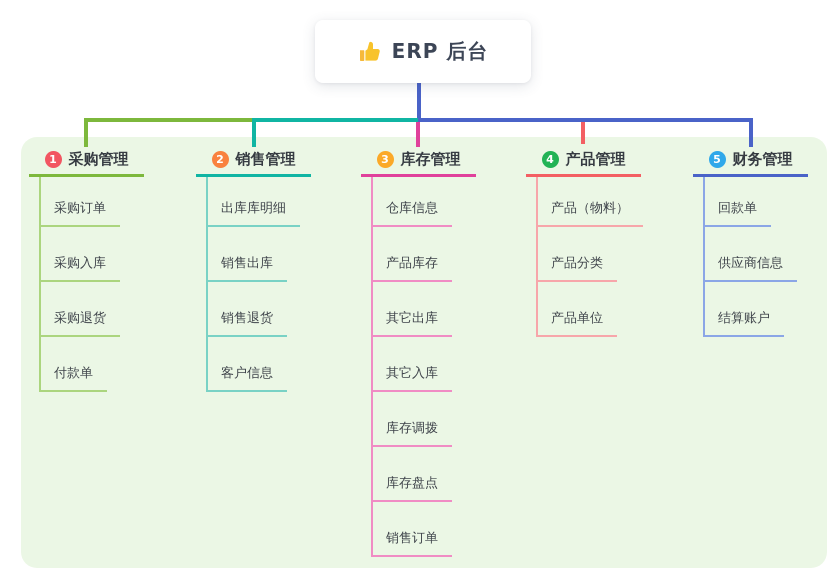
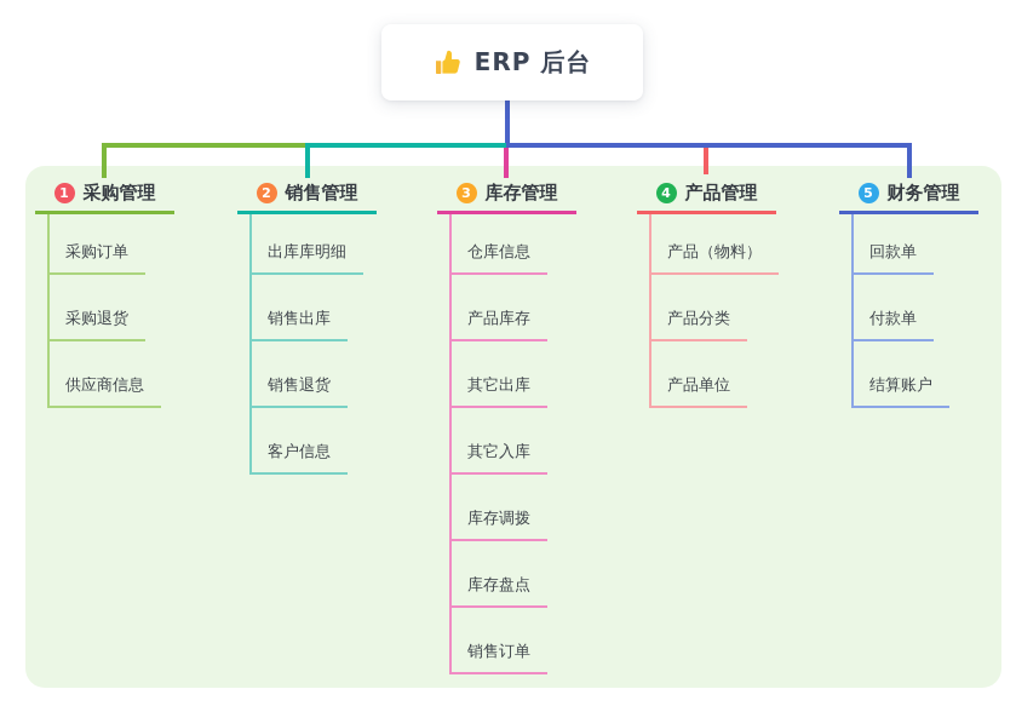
  ERP 后台
  1
  采购管理
  采购订单
- 采购入库
  采购退货
- 付款单
+ 供应商信息
  2
  销售管理
  出库库明细
  销售出库
  销售退货
  客户信息
  3
  库存管理
  仓库信息
  产品库存
  其它出库
  其它入库
  库存调拨
  库存盘点
  销售订单
  4
  产品管理
  产品（物料）
  产品分类
  产品单位
  5
  财务管理
  回款单
- 供应商信息
+ 付款单
  结算账户
